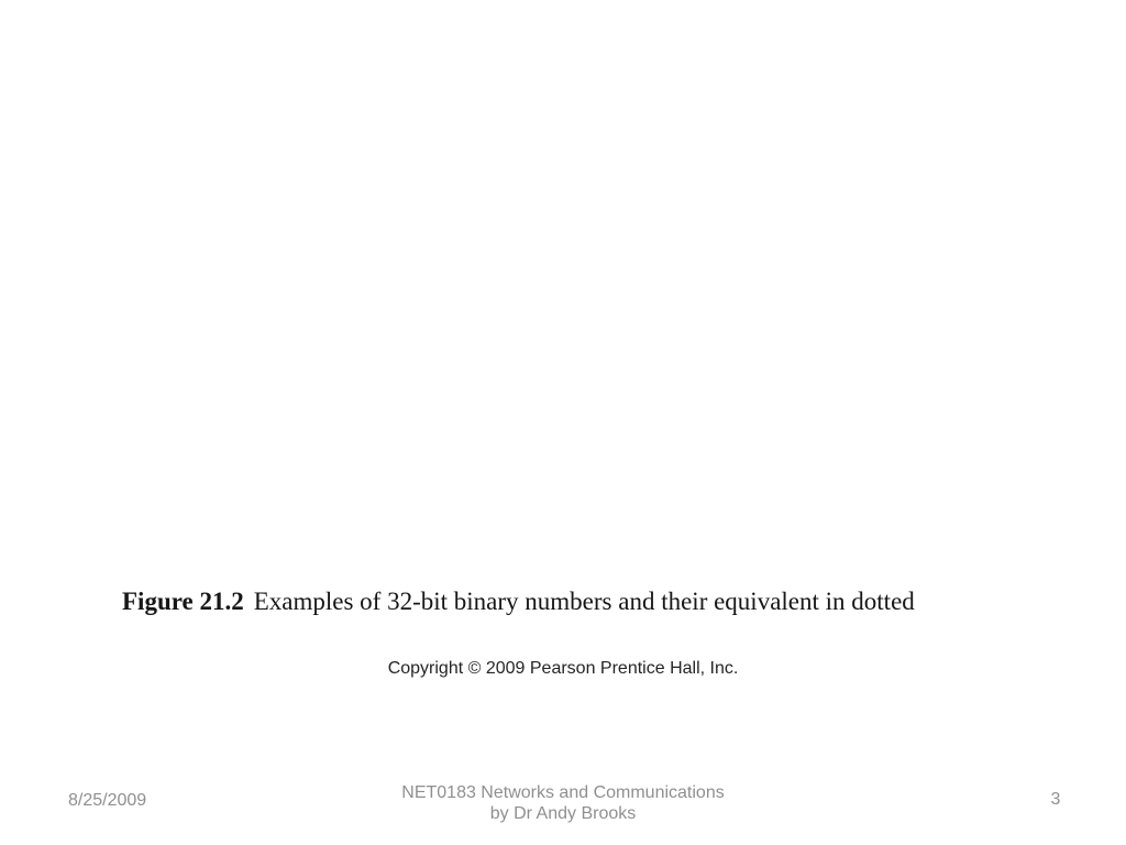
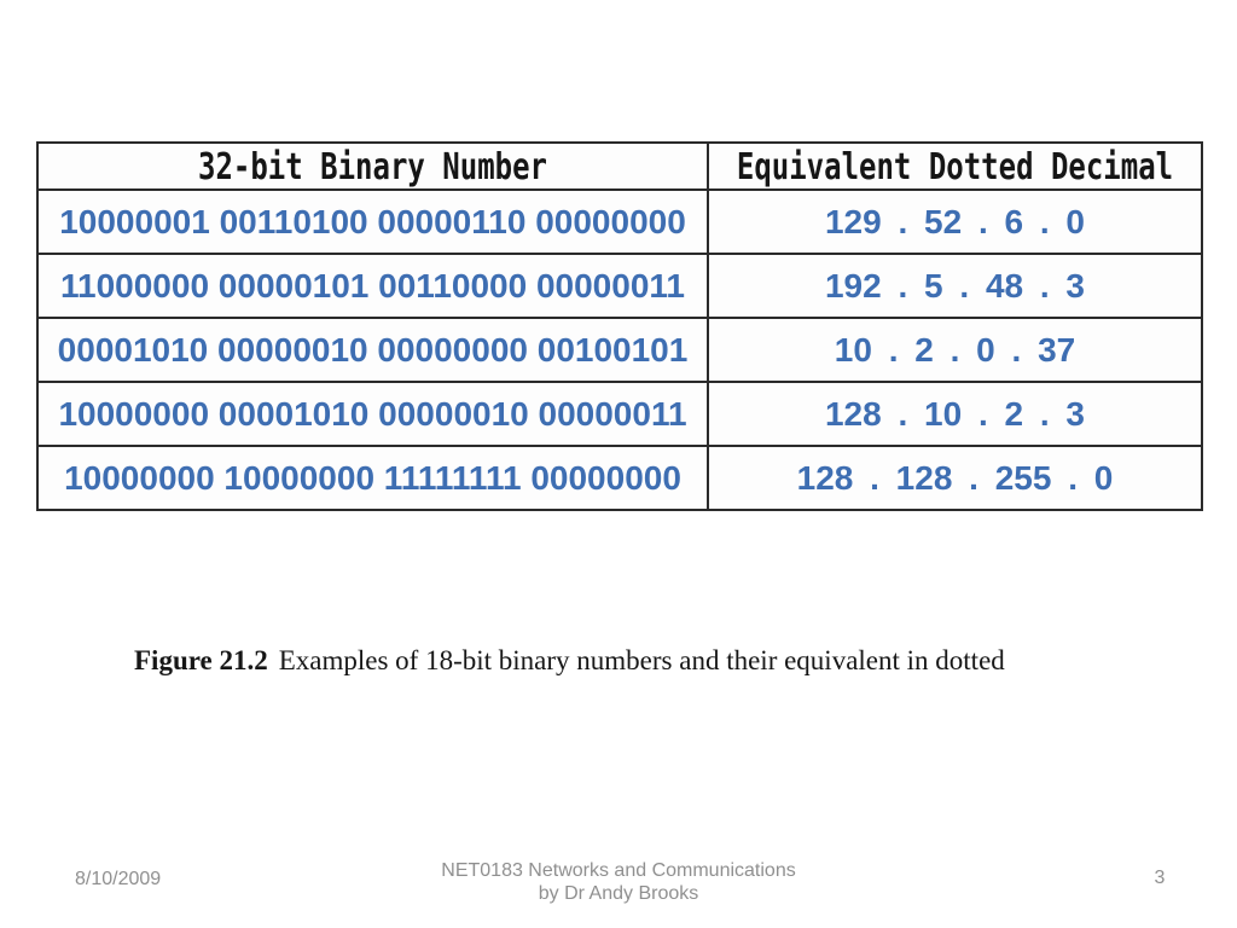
+ 32-bit Binary Number	Equivalent Dotted Decimal
+ 10000001 00110100 00000110 00000000	129 . 52 . 6 . 0
+ 11000000 00000101 00110000 00000011	192 . 5 . 48 . 3
+ 00001010 00000010 00000000 00100101	10 . 2 . 0 . 37
+ 10000000 00001010 00000010 00000011	128 . 10 . 2 . 3
+ 10000000 10000000 11111111 00000000	128 . 128 . 255 . 0
- Figure 21.2 Examples of 32-bit binary numbers and their equivalent in dotted
+ Figure 21.2 Examples of 18-bit binary numbers and their equivalent in dotted
- Copyright © 2009 Pearson Prentice Hall, Inc.
- 8/25/2009
+ 8/10/2009
  NET0183 Networks and Communications
  by Dr Andy Brooks
  3
